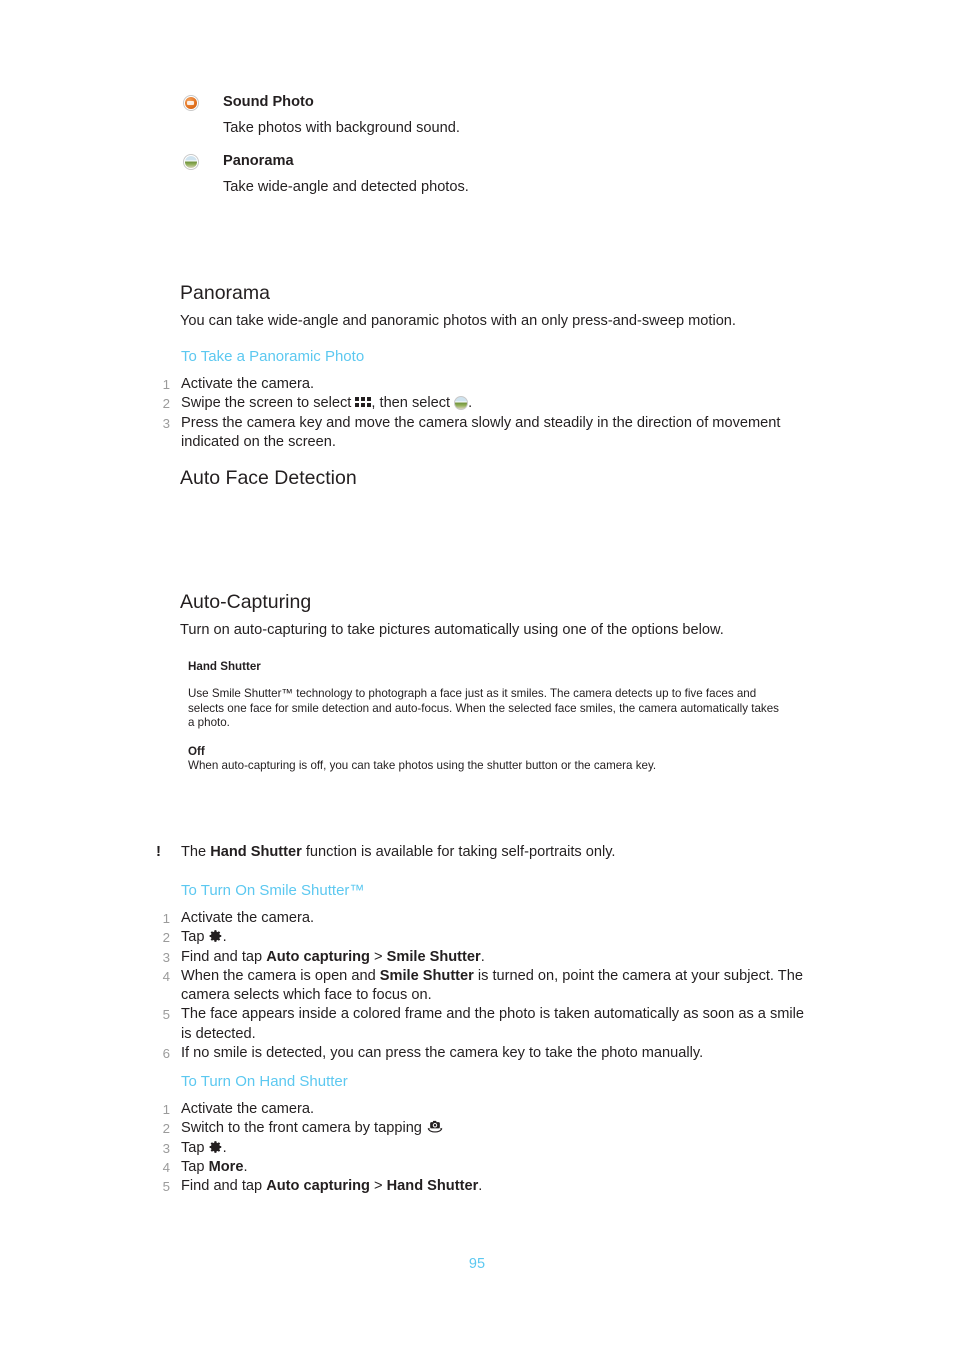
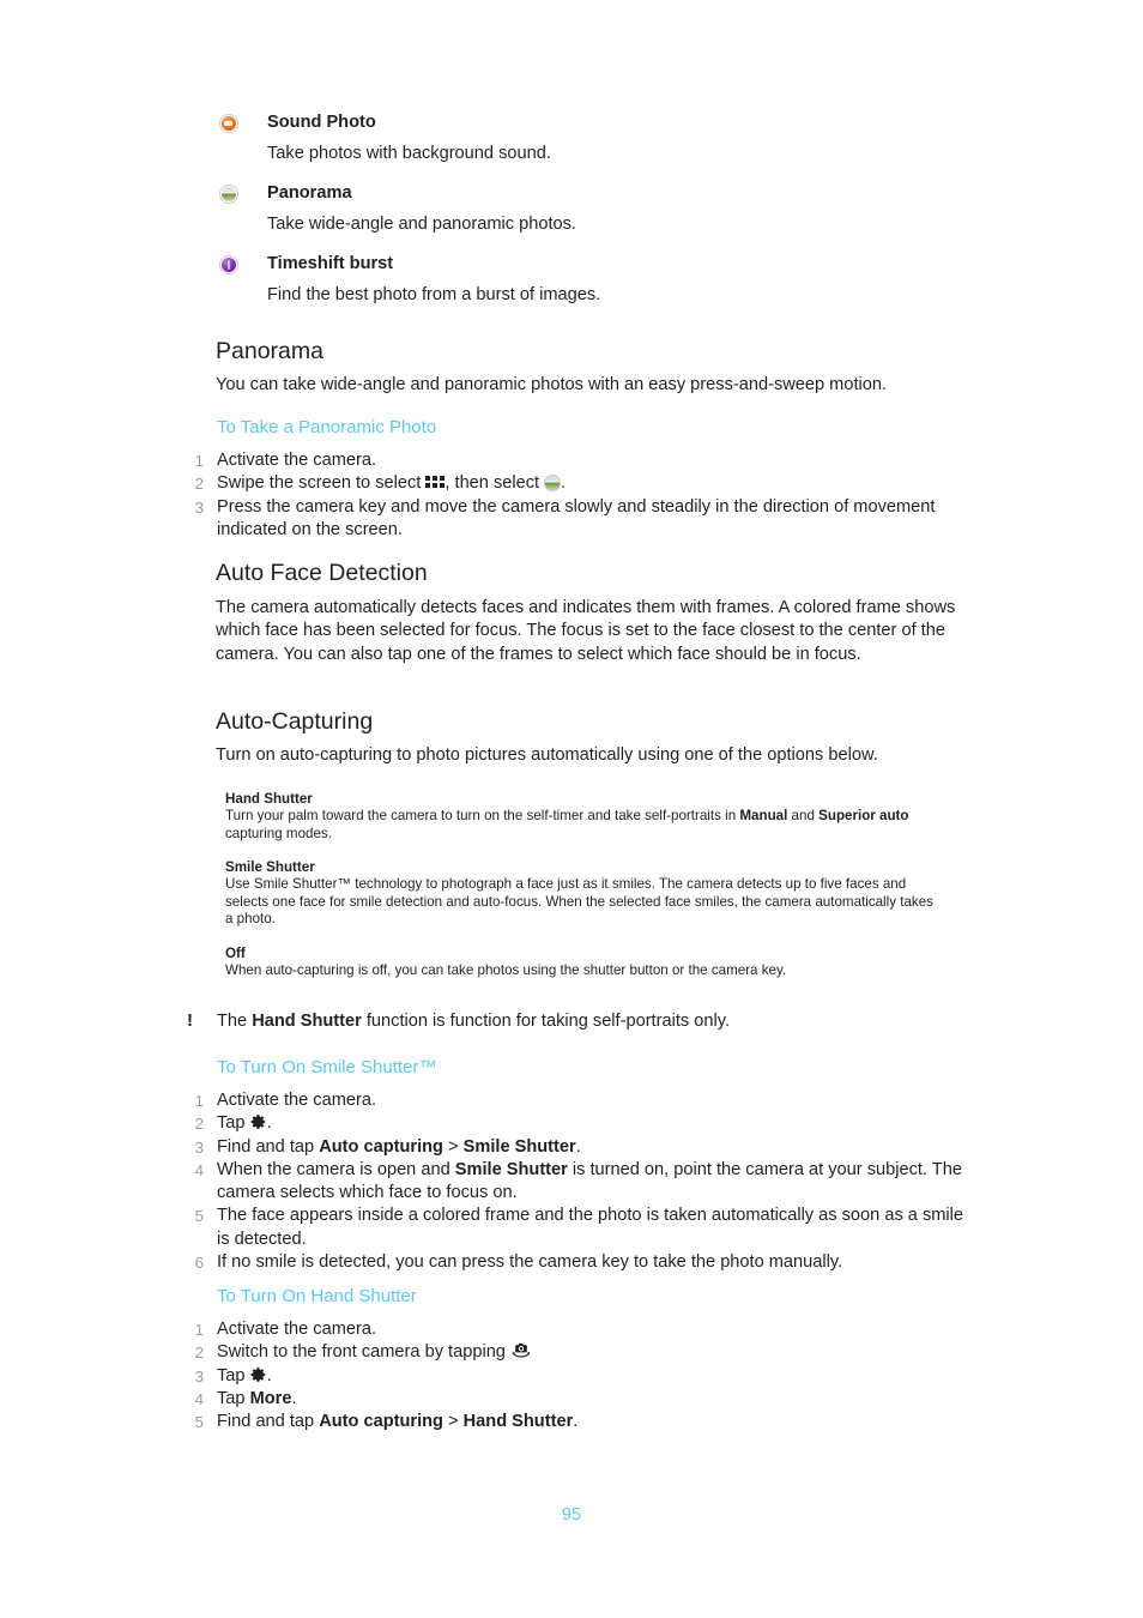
  Sound Photo
  Take photos with background sound.
  Panorama
- Take wide-angle and detected photos.
+ Take wide-angle and panoramic photos.
+ Timeshift burst
+ Find the best photo from a burst of images.
  Panorama
- You can take wide-angle and panoramic photos with an only press-and-sweep motion.
+ You can take wide-angle and panoramic photos with an easy press-and-sweep motion.
  To Take a Panoramic Photo
  1
  Activate the camera.
  2
  Swipe the screen to select , then select .
  3
  Press the camera key and move the camera slowly and steadily in the direction of movement indicated on the screen.
  Auto Face Detection
+ The camera automatically detects faces and indicates them with frames. A colored frame shows which face has been selected for focus. The focus is set to the face closest to the center of the camera. You can also tap one of the frames to select which face should be in focus.
  Auto-Capturing
- Turn on auto-capturing to take pictures automatically using one of the options below.
+ Turn on auto-capturing to photo pictures automatically using one of the options below.
  Hand Shutter
+ Turn your palm toward the camera to turn on the self-timer and take self-portraits in Manual and Superior auto capturing modes.
+ Smile Shutter
  Use Smile Shutter™ technology to photograph a face just as it smiles. The camera detects up to five faces and selects one face for smile detection and auto-focus. When the selected face smiles, the camera automatically takes a photo.
  Off
  When auto-capturing is off, you can take photos using the shutter button or the camera key.
  !
- The Hand Shutter function is available for taking self-portraits only.
+ The Hand Shutter function is function for taking self-portraits only.
  To Turn On Smile Shutter™
  1
  Activate the camera.
  2
  Tap .
  3
  Find and tap Auto capturing > Smile Shutter.
  4
  When the camera is open and Smile Shutter is turned on, point the camera at your subject. The camera selects which face to focus on.
  5
  The face appears inside a colored frame and the photo is taken automatically as soon as a smile is detected.
  6
  If no smile is detected, you can press the camera key to take the photo manually.
  To Turn On Hand Shutter
  1
  Activate the camera.
  2
  Switch to the front camera by tapping
  3
  Tap .
  4
  Tap More.
  5
  Find and tap Auto capturing > Hand Shutter.
  95
